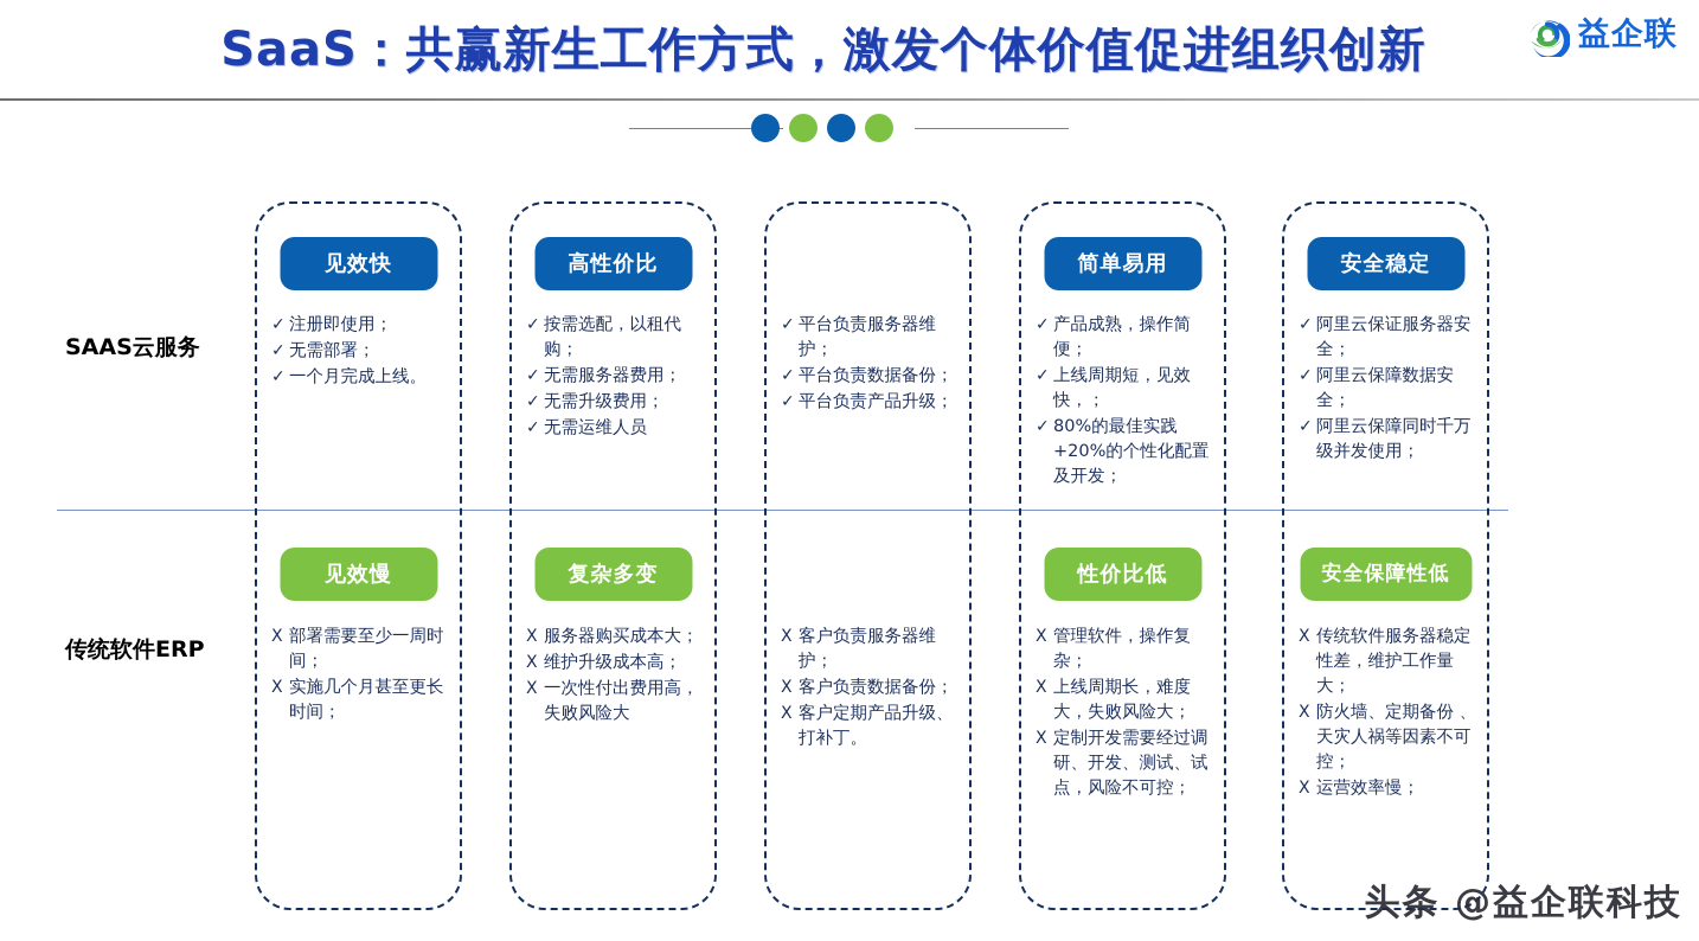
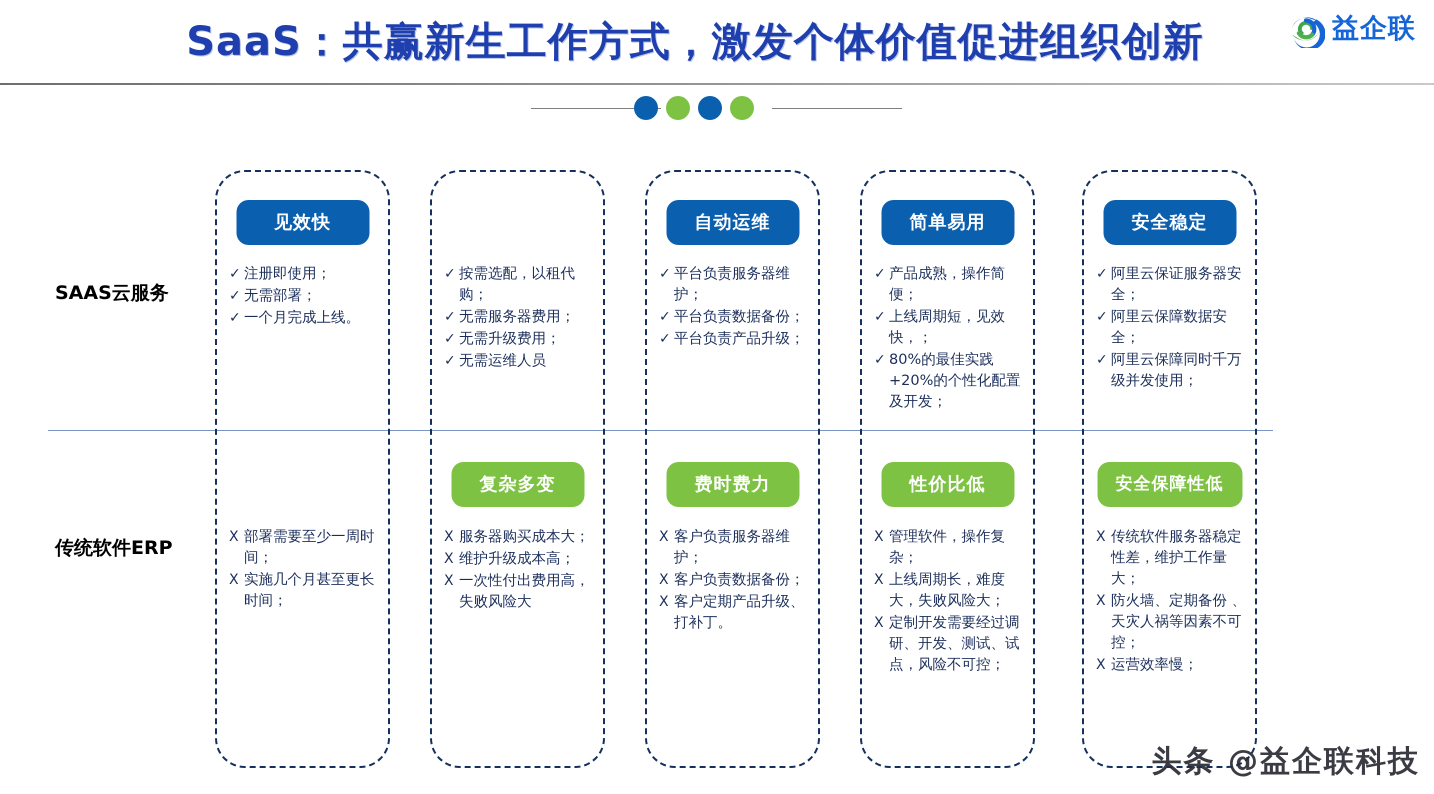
  SaaS：共赢新生工作方式，激发个体价值促进组织创新
  益企联
  SAAS云服务
  传统软件ERP
  见效快
  ✓
  注册即使用；
  ✓
  无需部署；
  ✓
  一个月完成上线。
- 见效慢
  X
  部署需要至少一周时间；
  X
  实施几个月甚至更长时间；
- 高性价比
  ✓
  按需选配，以租代购；
  ✓
  无需服务器费用；
  ✓
  无需升级费用；
  ✓
  无需运维人员
  复杂多变
  X
  服务器购买成本大；
  X
  维护升级成本高；
  X
  一次性付出费用高，失败风险大
+ 自动运维
  ✓
  平台负责服务器维护；
  ✓
  平台负责数据备份；
  ✓
  平台负责产品升级；
+ 费时费力
  X
  客户负责服务器维护；
  X
  客户负责数据备份；
  X
  客户定期产品升级、打补丁。
  简单易用
  ✓
  产品成熟，操作简便；
  ✓
  上线周期短，见效快，；
  ✓
  80%的最佳实践+20%的个性化配置及开发；
  性价比低
  X
  管理软件，操作复杂；
  X
  上线周期长，难度大，失败风险大；
  X
  定制开发需要经过调研、开发、测试、试点，风险不可控；
  安全稳定
  ✓
  阿里云保证服务器安全；
  ✓
  阿里云保障数据安全；
  ✓
  阿里云保障同时千万级并发使用；
  安全保障性低
  X
  传统软件服务器稳定性差，维护工作量大；
  X
  防火墙、定期备份 、天灾人祸等因素不可控；
  X
  运营效率慢；
  头条 @益企联科技
